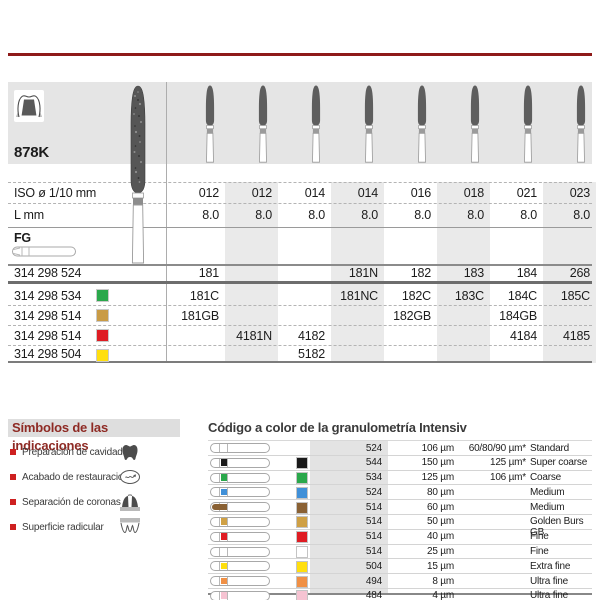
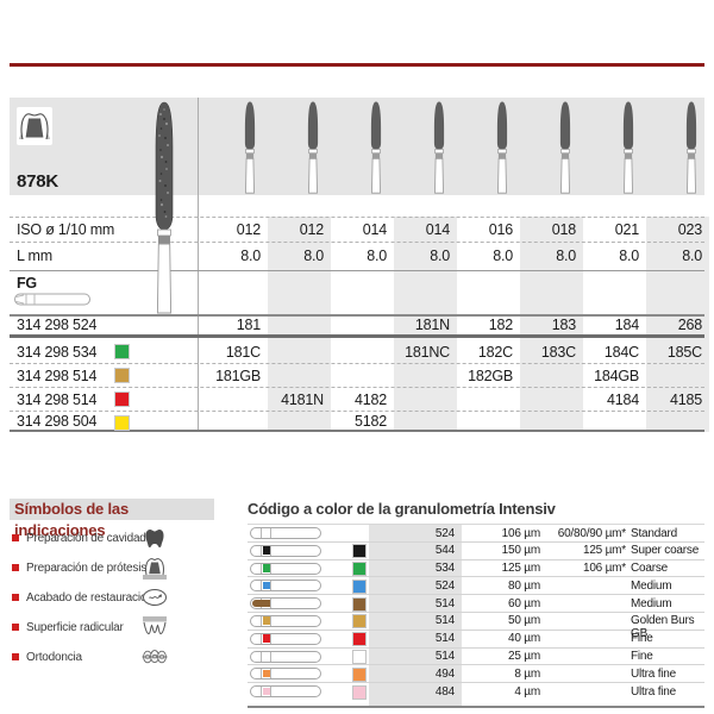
  878K
  ISO ø 1/10 mm
  012
  012
  014
  014
  016
  018
  021
  023
  L mm
  8.0
  8.0
  8.0
  8.0
  8.0
  8.0
  8.0
  8.0
  FG
  314 298 524
  181
  181N
  182
  183
  184
  268
  314 298 534
  181C
  181NC
  182C
  183C
  184C
  185C
  314 298 514
  181GB
  182GB
  184GB
  314 298 514
  4181N
  4182
  4184
  4185
  314 298 504
  5182
  Símbolos de las indicaciones
  Preparación de cavidad
+ Preparación de prótesis
  Acabado de restauraci
- Separación de coronas
  Superficie radicular
+ Ortodoncia
  Código a color de la granulometría Intensiv
  524
  106 µm
  60/80/90 µm*
  Standard
  544
  150 µm
  125 µm*
  Super coarse
  534
  125 µm
  106 µm*
  Coarse
  524
  80 µm
  Medium
  514
  60 µm
  Medium
  514
  50 µm
  Golden Burs GB
  514
  40 µm
  Fine
  514
  25 µm
  Fine
- 504
- 15 µm
- Extra fine
  494
  8 µm
  Ultra fine
  484
  4 µm
  Ultra fine
